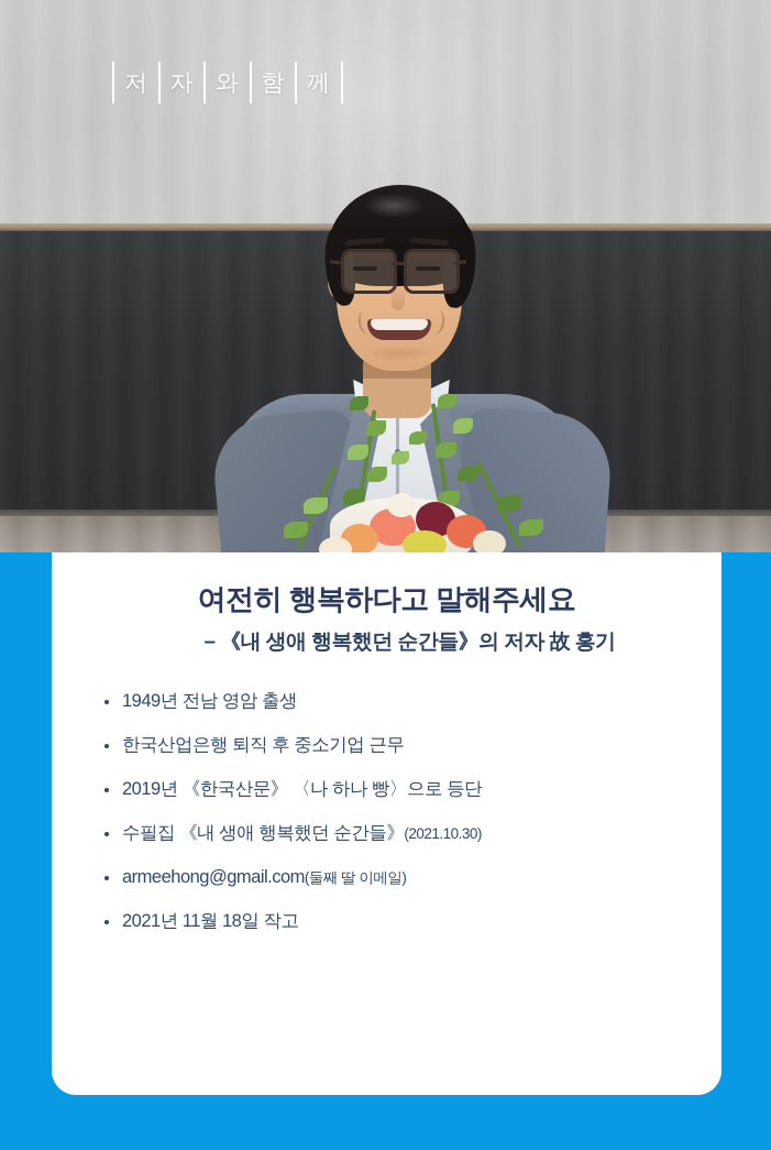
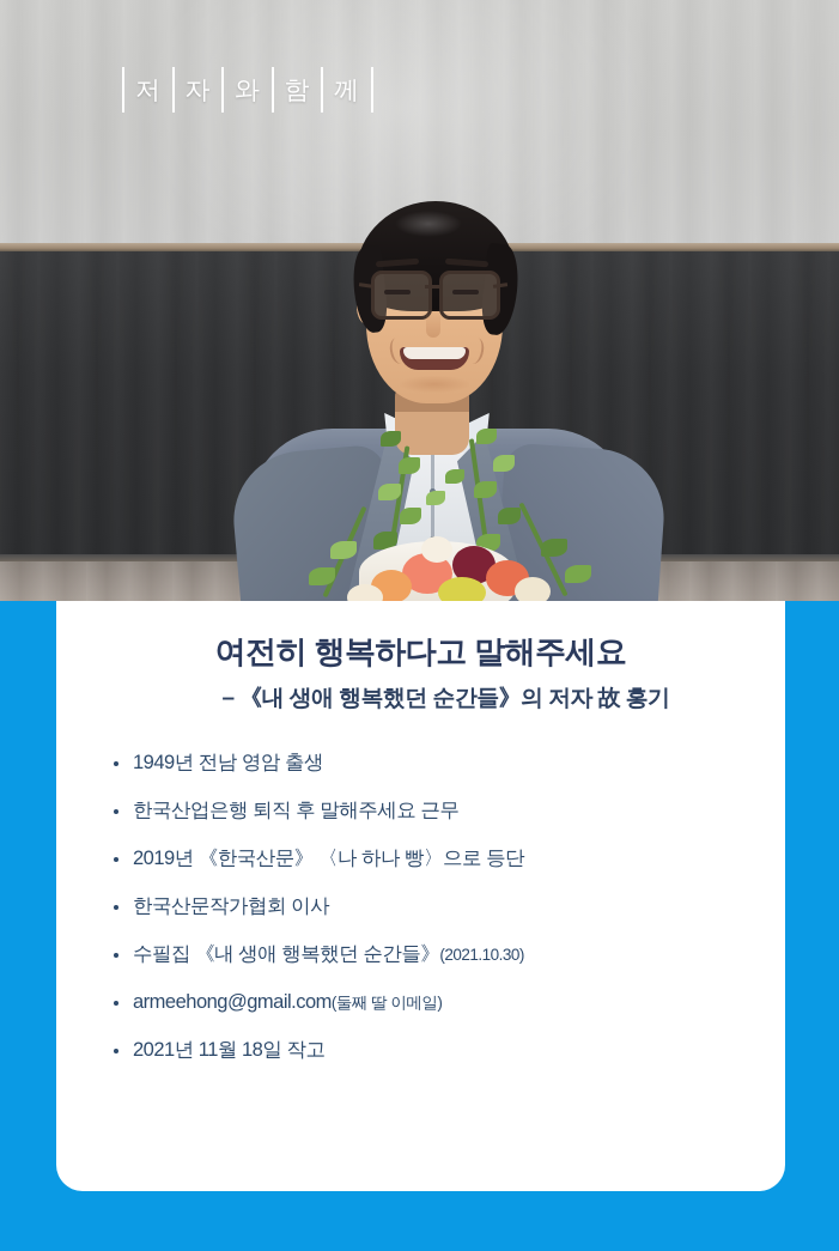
  저
  자
  와
  함
  께
  여전히 행복하다고 말해주세요
  – 《내 생애 행복했던 순간들》의 저자 故 홍기
  1949년 전남 영암 출생
- 한국산업은행 퇴직 후 중소기업 근무
+ 한국산업은행 퇴직 후 말해주세요 근무
  2019년 《한국산문》 〈나 하나 빵〉으로 등단
+ 한국산문작가협회 이사
  수필집 《내 생애 행복했던 순간들》(2021.10.30)
  armeehong@gmail.com(둘째 딸 이메일)
  2021년 11월 18일 작고
